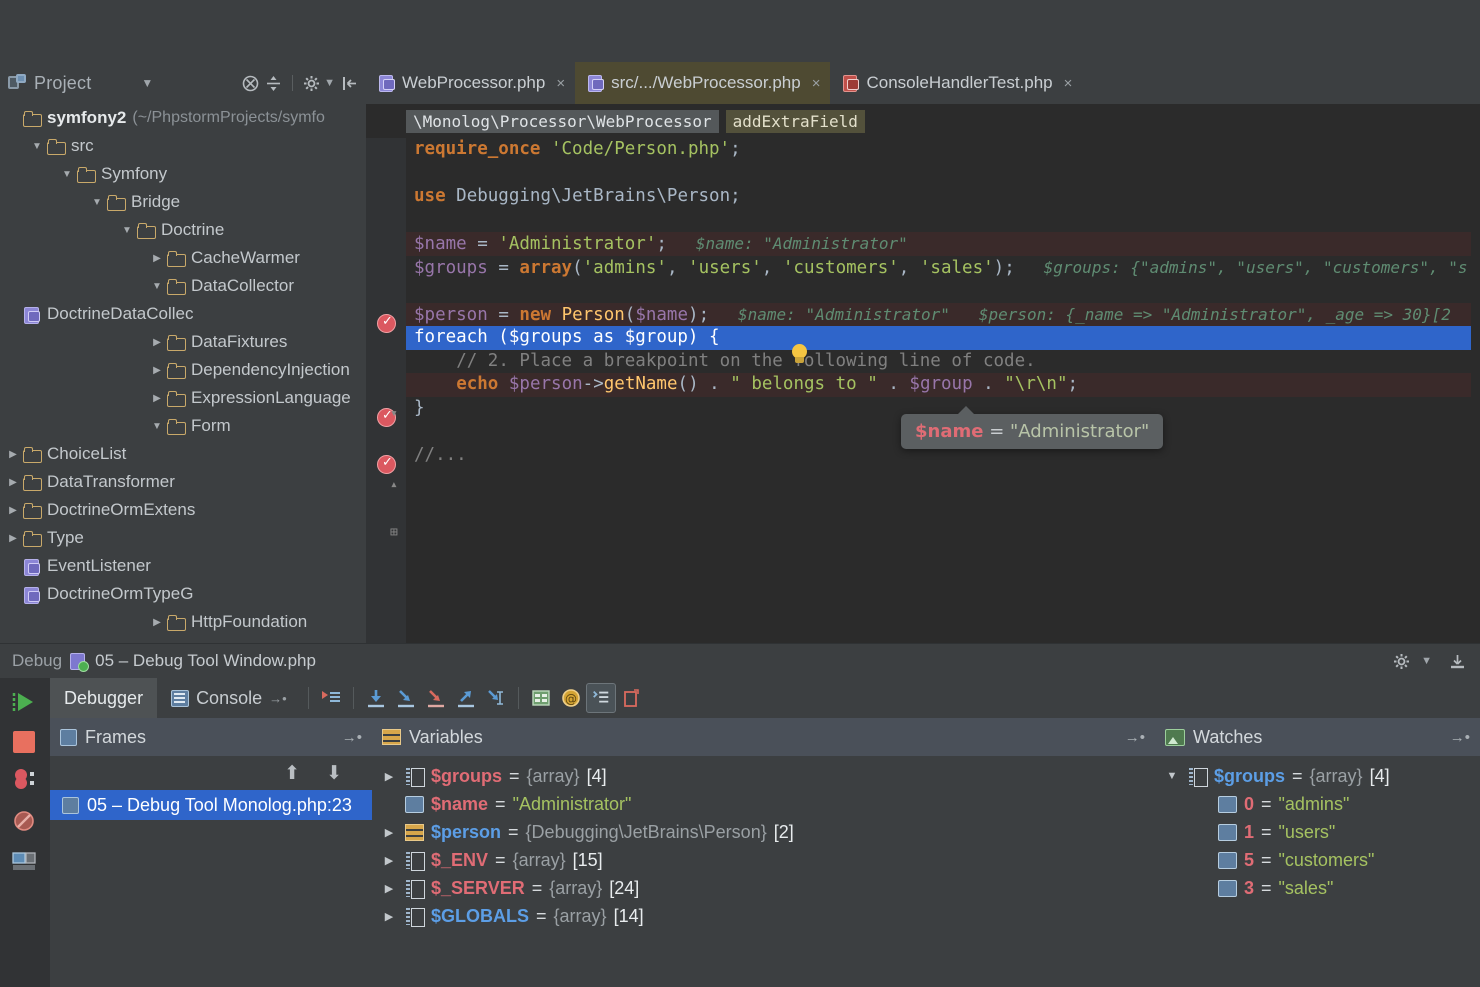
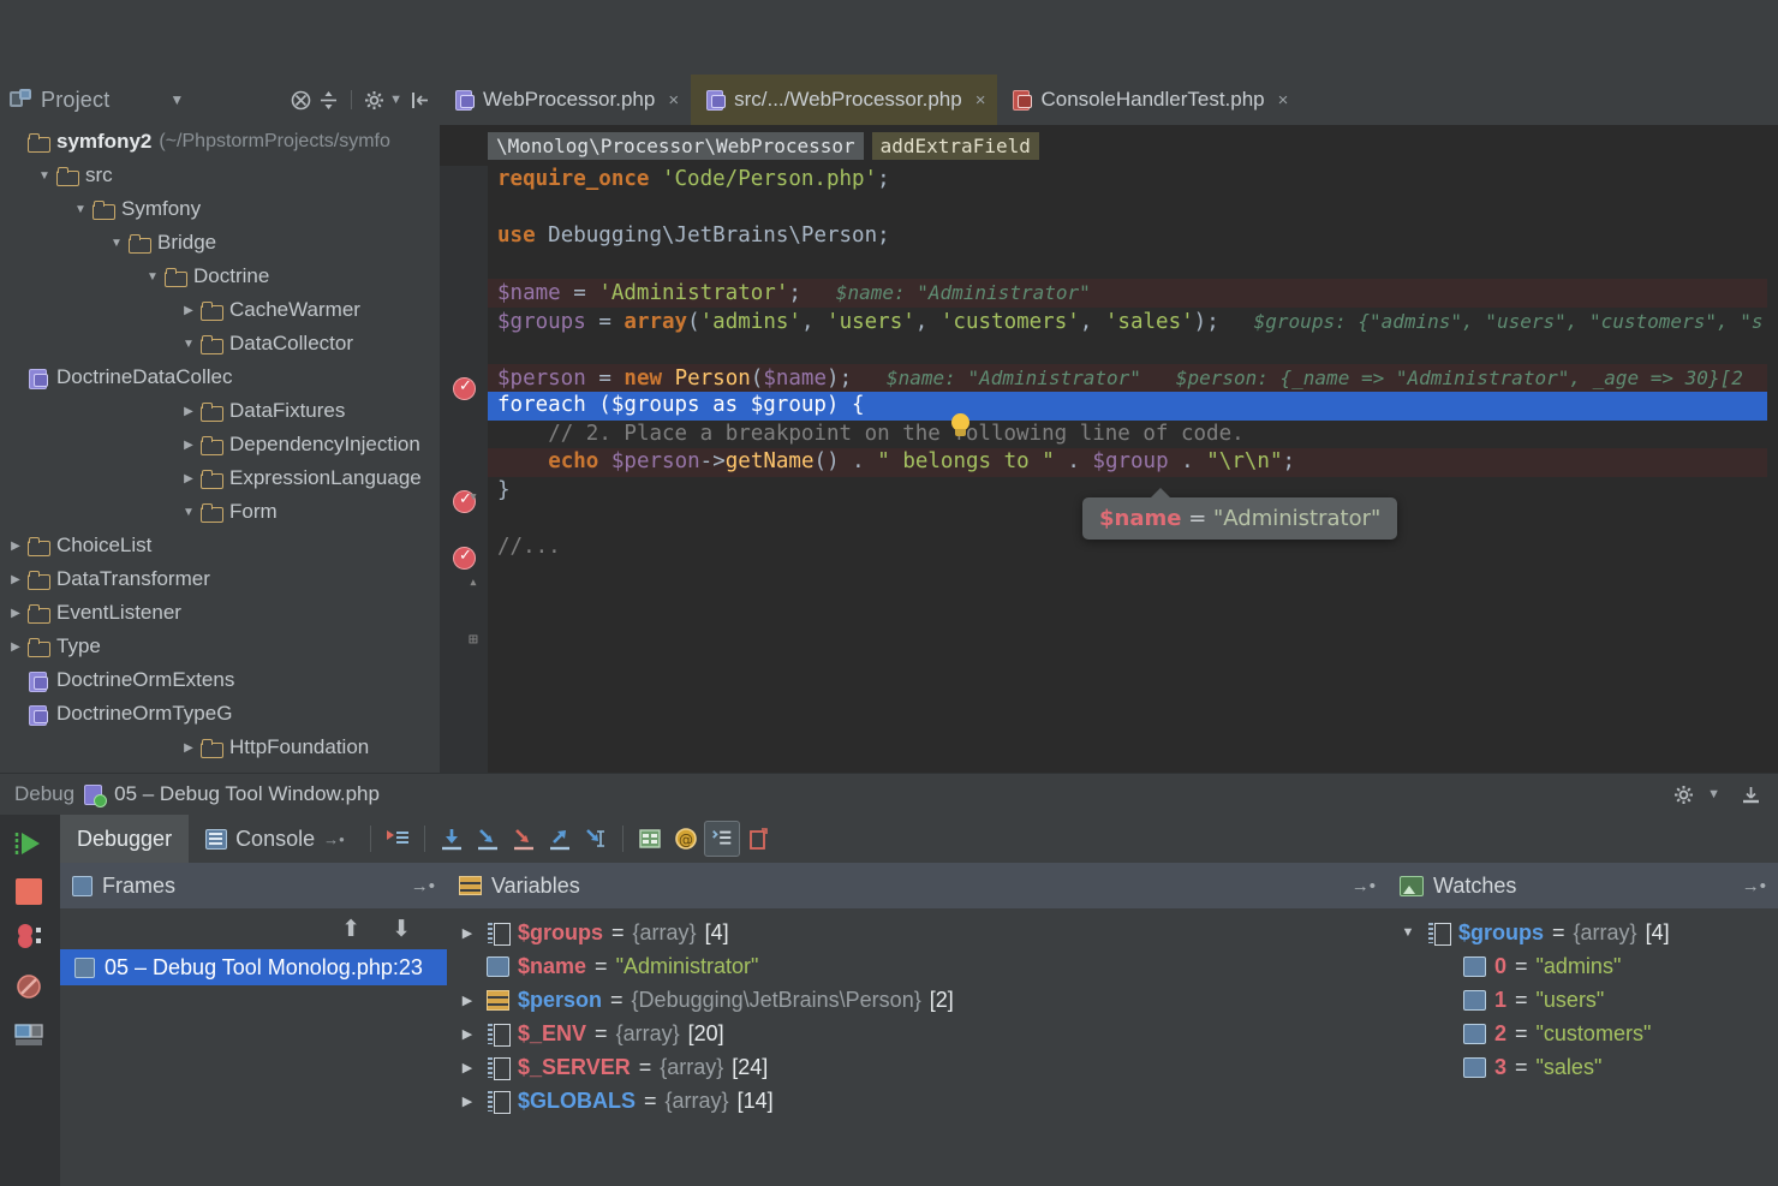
  Project
  ▼
  ▼
  symfony2
  (~/PhpstormProjects/symfo
  ▼
  src
  ▼
  Symfony
  ▼
  Bridge
  ▼
  Doctrine
  ▶
  CacheWarmer
  ▼
  DataCollector
  DoctrineDataCollec
  ▶
  DataFixtures
  ▶
  DependencyInjection
  ▶
  ExpressionLanguage
  ▼
  Form
  ▶
  ChoiceList
  ▶
  DataTransformer
  ▶
- DoctrineOrmExtens
+ EventListener
  ▶
  Type
- EventListener
+ DoctrineOrmExtens
  DoctrineOrmTypeG
  ▶
  HttpFoundation
  WebProcessor.php
  ×
  src/.../WebProcessor.php
  ×
  ConsoleHandlerTest.php
  ×
  \Monolog\Processor\WebProcessor
  addExtraField
  ▾
  ▴
  ⊞
  require_once 'Code/Person.php';
  use Debugging\JetBrains\Person;
  $name = 'Administrator'; $name: "Administrator"
  $groups = array('admins', 'users', 'customers', 'sales'); $groups: {"admins", "users", "customers", "s
  $person = new Person($name); $name: "Administrator" $person: {_name => "Administrator", _age => 30}[2
  foreach ($groups as $group) {
  // 2. Place a breakpoint on thellowing line of code.
  echo $person->getName() . " belongs to " . $group . "\r\n";
  }
  //...
  $name = "Administrator"
  Debug
  05 – Debug Tool Window.php
  ▼
  Debugger
  Console
  →•
  @
  Frames
  →•
  ⬆
  ⬇
  05 – Debug Tool Monolog.php:23
  Variables
  →•
  ▶
  $groups
  =
  {array}
  [4]
  $name
  =
  "Administrator"
  ▶
  $person
  =
  {Debugging\JetBrains\Person}
  [2]
  ▶
  $_ENV
  =
  {array}
- [15]
+ [20]
  ▶
  $_SERVER
  =
  {array}
  [24]
  ▶
  $GLOBALS
  =
  {array}
  [14]
  Watches
  →•
  ▼
  $groups
  =
  {array}
  [4]
  0
  =
  "admins"
  1
  =
  "users"
- 5
+ 2
  =
  "customers"
  3
  =
  "sales"
